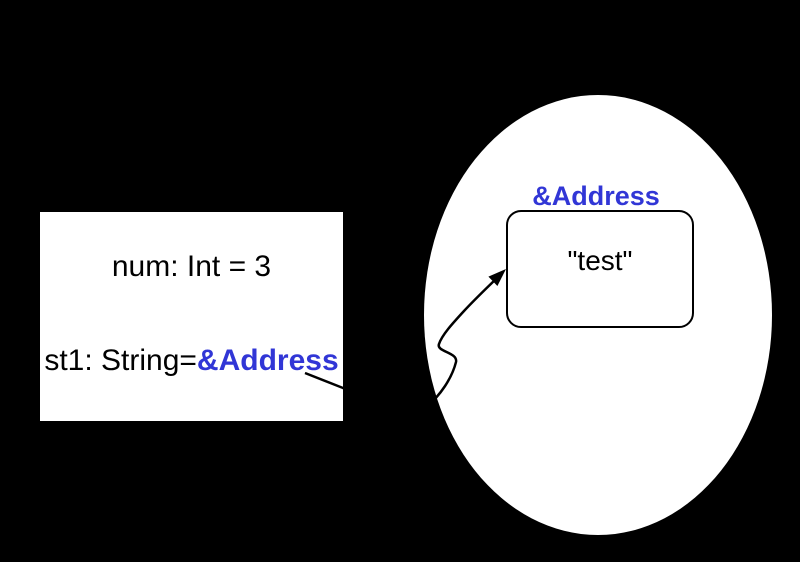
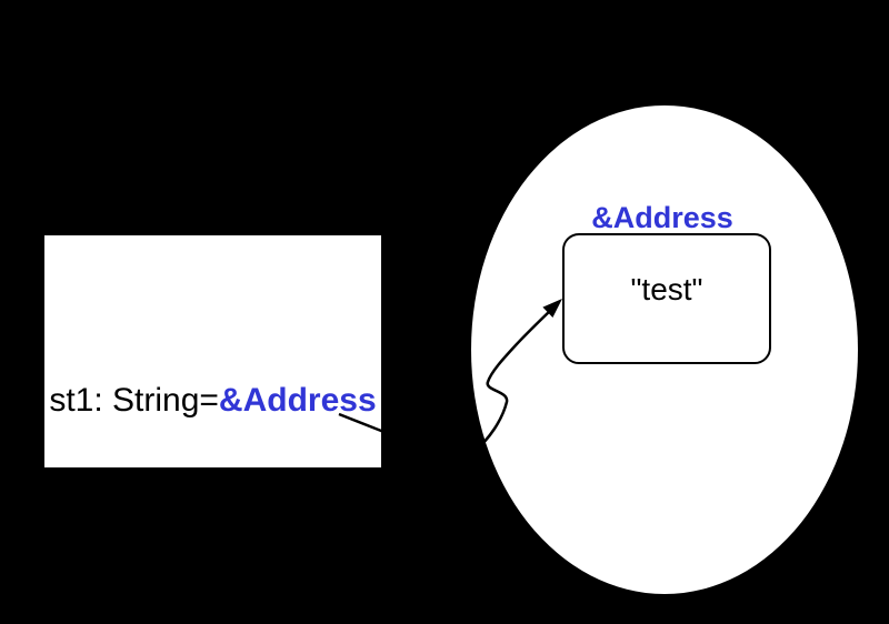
- num: Int = 3
  st1: String=&Address
  &Address
  "test"
